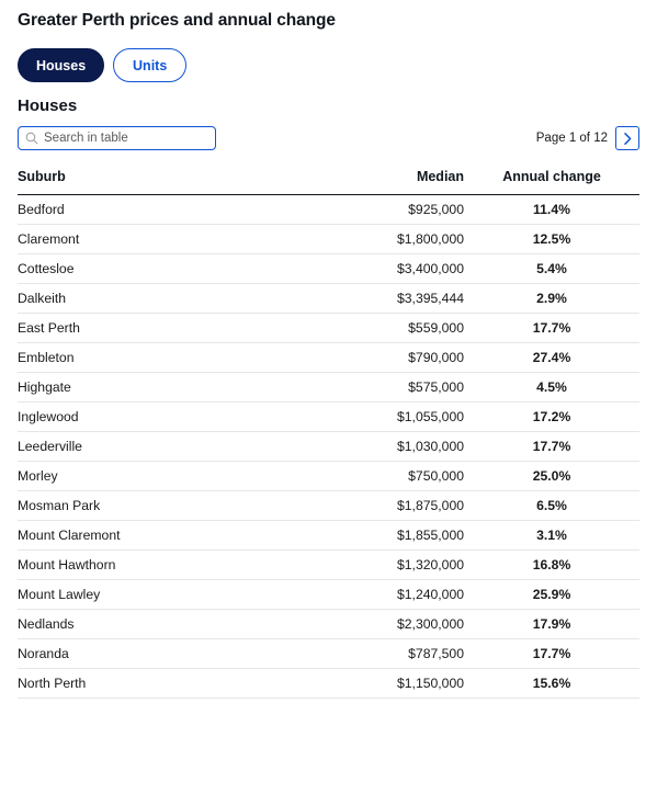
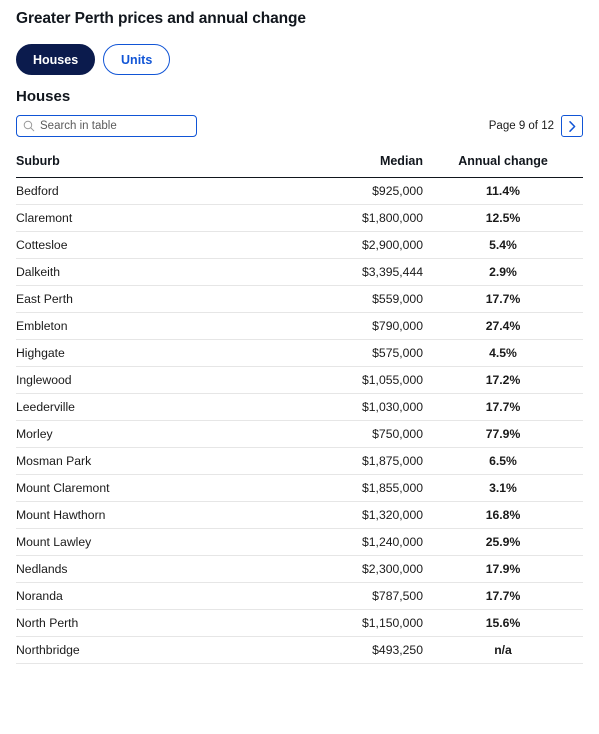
  Greater Perth prices and annual change
  Houses
  Units
  Houses
  Search in table
- Page 1 of 12
+ Page 9 of 12
  Suburb	Median	Annual change
  Bedford	$925,000	11.4%
  Claremont	$1,800,000	12.5%
- Cottesloe	$3,400,000	5.4%
+ Cottesloe	$2,900,000	5.4%
  Dalkeith	$3,395,444	2.9%
  East Perth	$559,000	17.7%
  Embleton	$790,000	27.4%
  Highgate	$575,000	4.5%
  Inglewood	$1,055,000	17.2%
  Leederville	$1,030,000	17.7%
- Morley	$750,000	25.0%
+ Morley	$750,000	77.9%
  Mosman Park	$1,875,000	6.5%
  Mount Claremont	$1,855,000	3.1%
  Mount Hawthorn	$1,320,000	16.8%
  Mount Lawley	$1,240,000	25.9%
  Nedlands	$2,300,000	17.9%
  Noranda	$787,500	17.7%
  North Perth	$1,150,000	15.6%
+ Northbridge	$493,250	n/a
